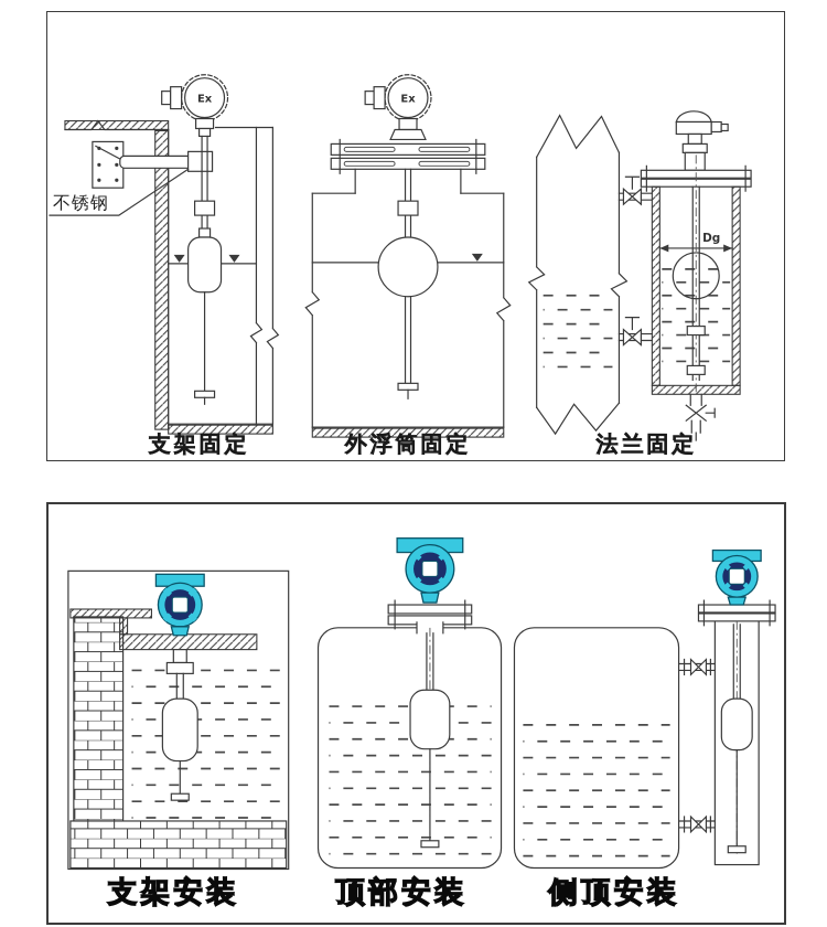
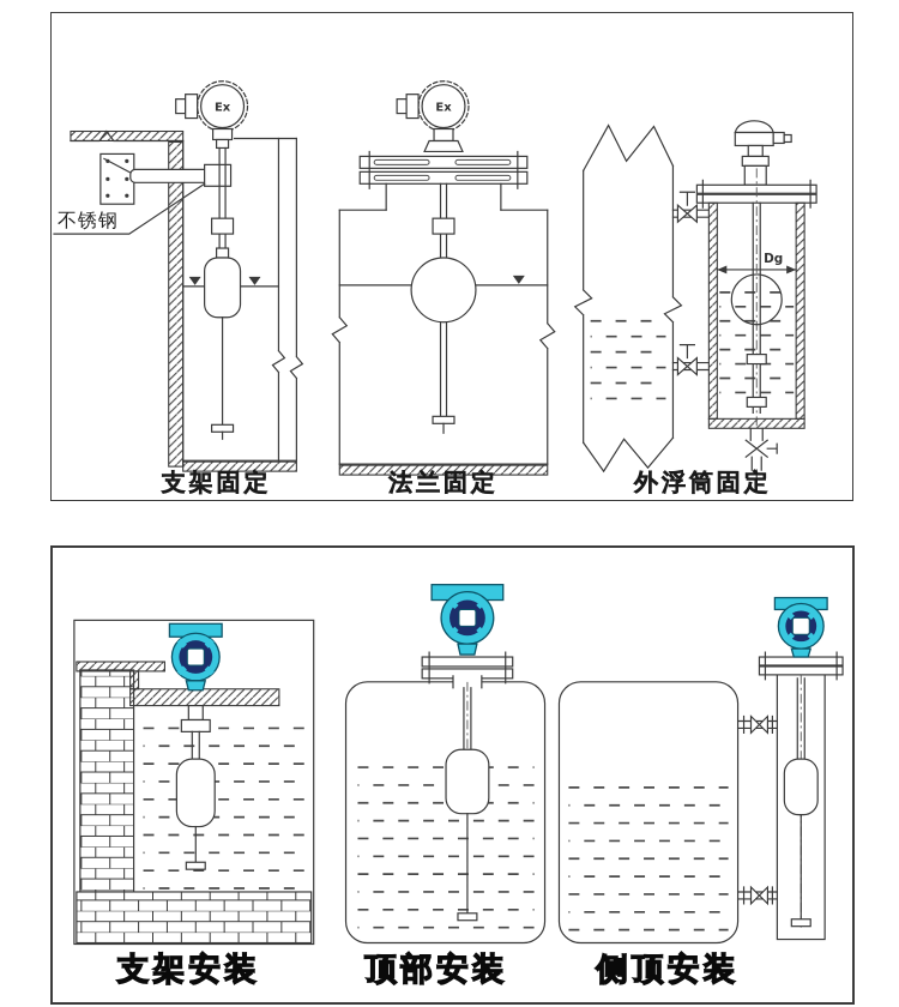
  不锈钢
  Ex
  支架固定
  Ex
- 外浮筒固定
+ 法兰固定
  Dg
- 法兰固定
+ 外浮筒固定
  支架安装
  顶部安装
  侧顶安装
